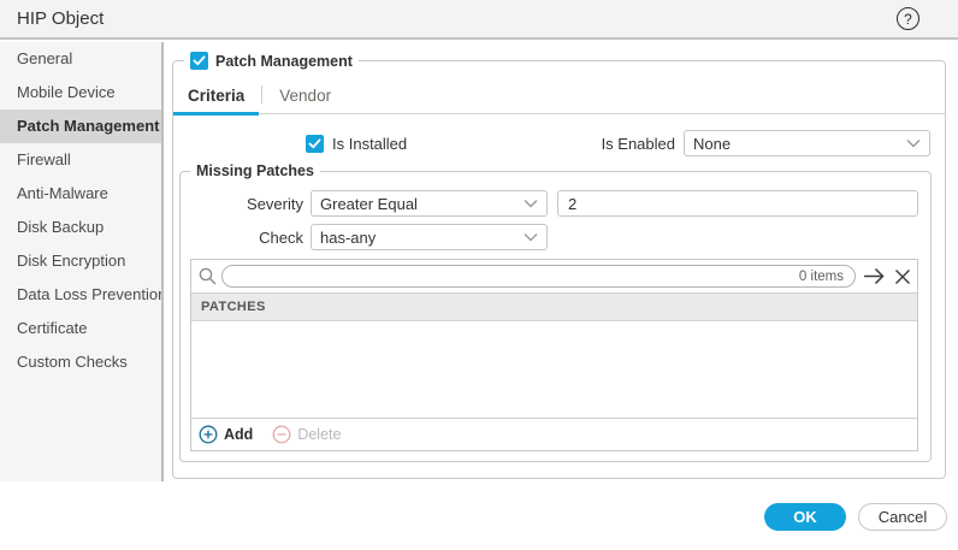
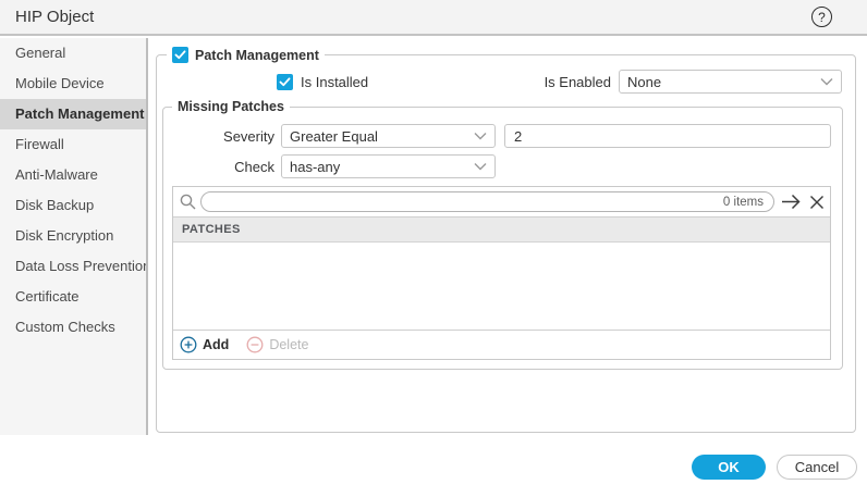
  HIP Object
  ?
  General
  Mobile Device
  Patch Management
  Firewall
  Anti-Malware
  Disk Backup
  Disk Encryption
  Data Loss Preventio
  Certificate
  Custom Checks
  Patch Management
- Criteria
- Vendor
  Is Installed
  Is Enabled
  None
  Missing Patches
  Severity
  Greater Equal
  2
  Check
  has-any
  0 items
  PATCHES
  Add
  Delete
  OK
  Cancel
